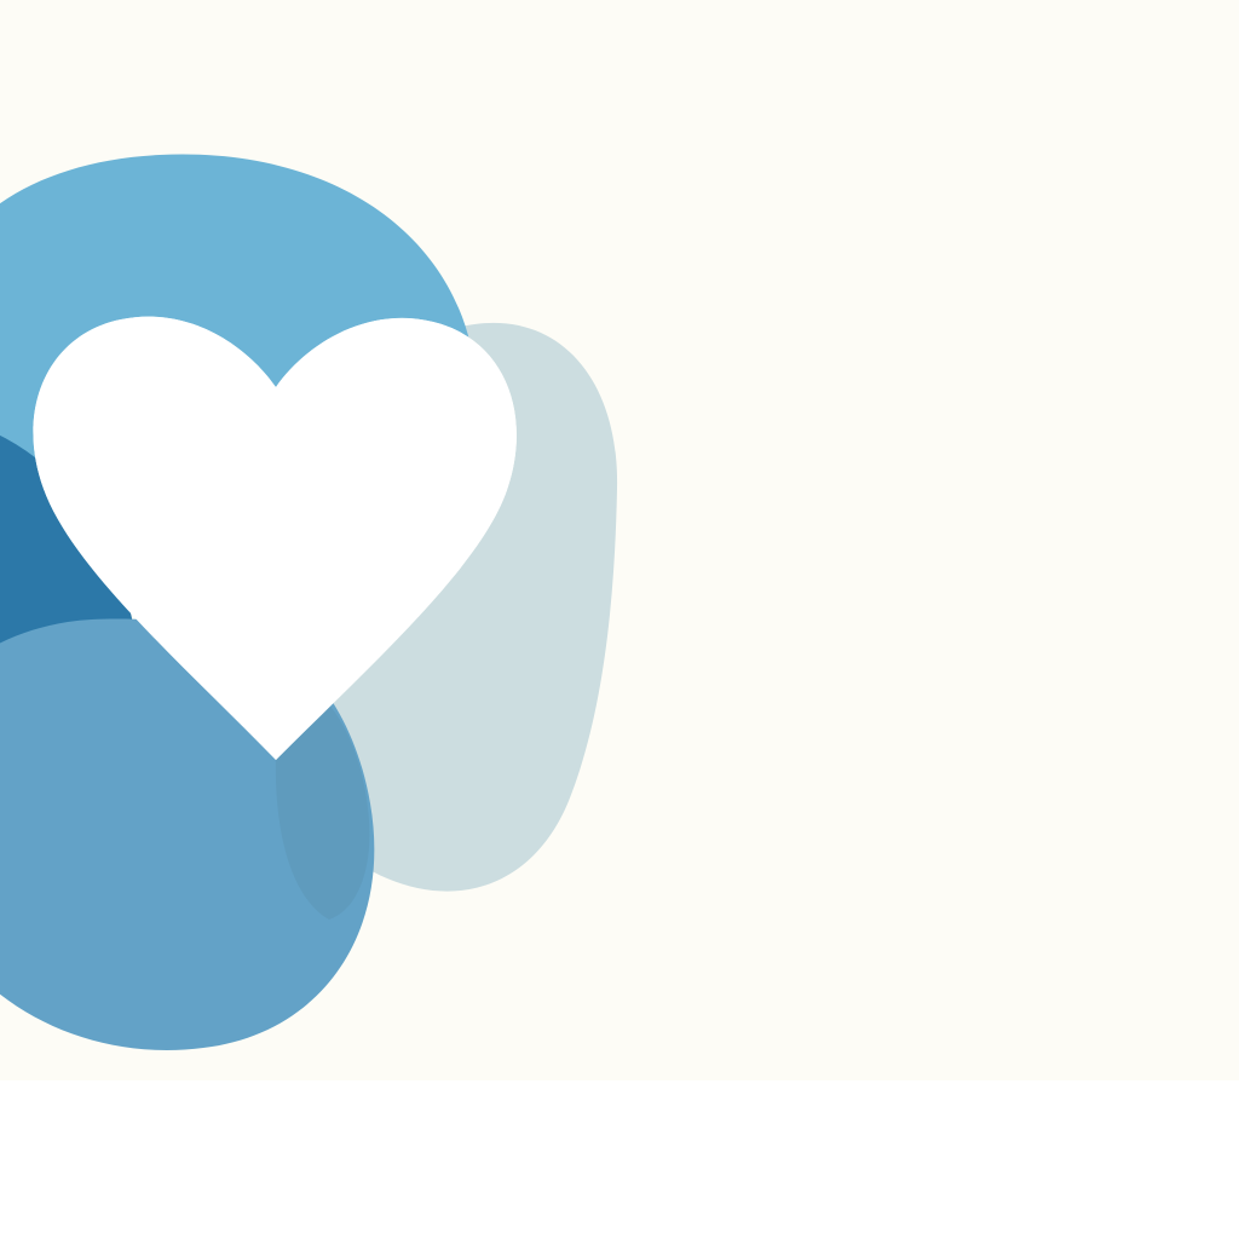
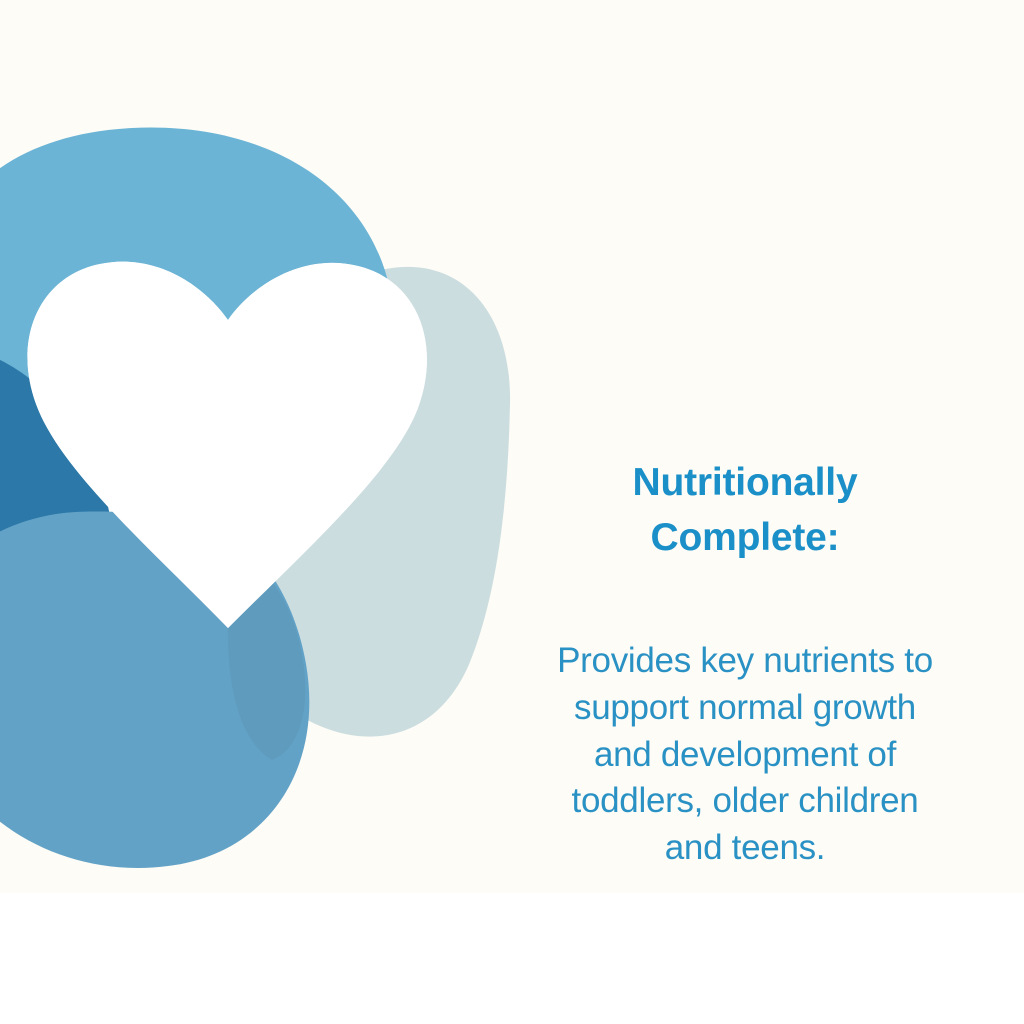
+ Nutritionally
+ Complete:
+ Provides key nutrients to
+ support normal growth
+ and development of
+ toddlers, older children
+ and teens.
